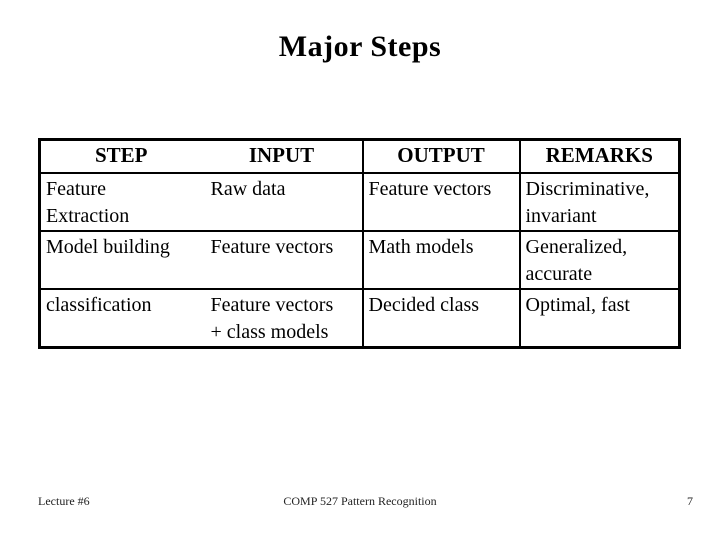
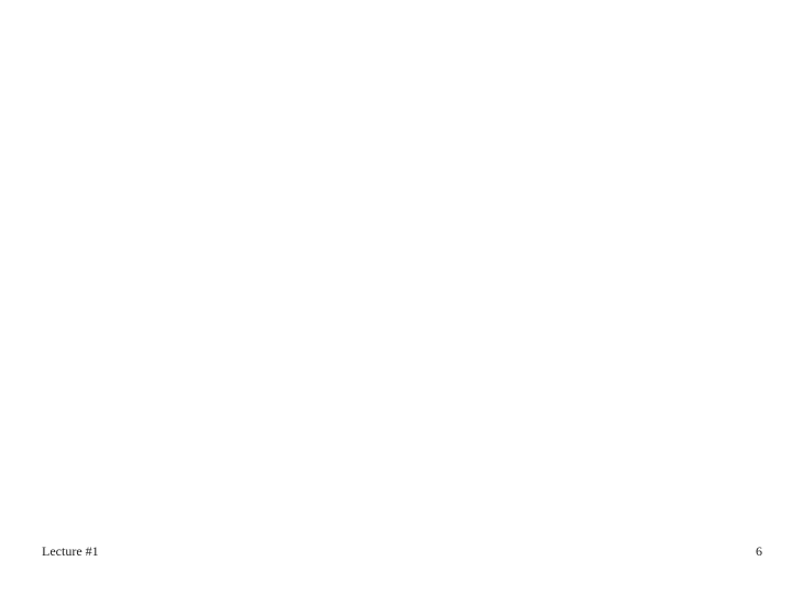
- Major Steps
- STEP	INPUT	OUTPUT	REMARKS
- Feature Extraction	Raw data	Feature vectors	Discriminative, invariant
- Model building	Feature vectors	Math models	Generalized, accurate
- classification	Feature vectors + class models	Decided class	Optimal, fast
- Lecture #6
+ Lecture #1
- COMP 527 Pattern Recognition
- 7
+ 6
